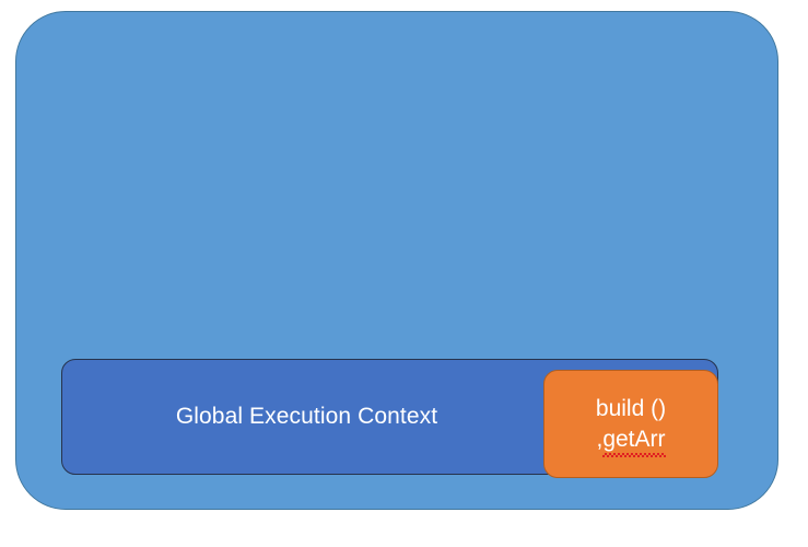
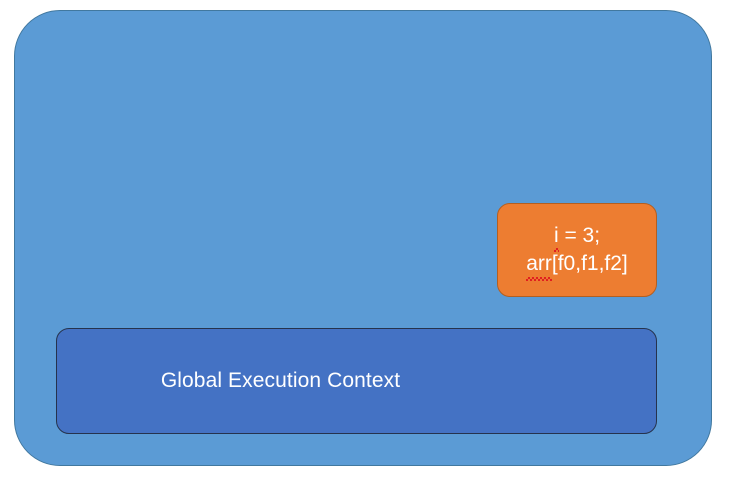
+ i = 3;
+ arr[f0,f1,f2]
  Global Execution Context
- build ()
- ,getArr
